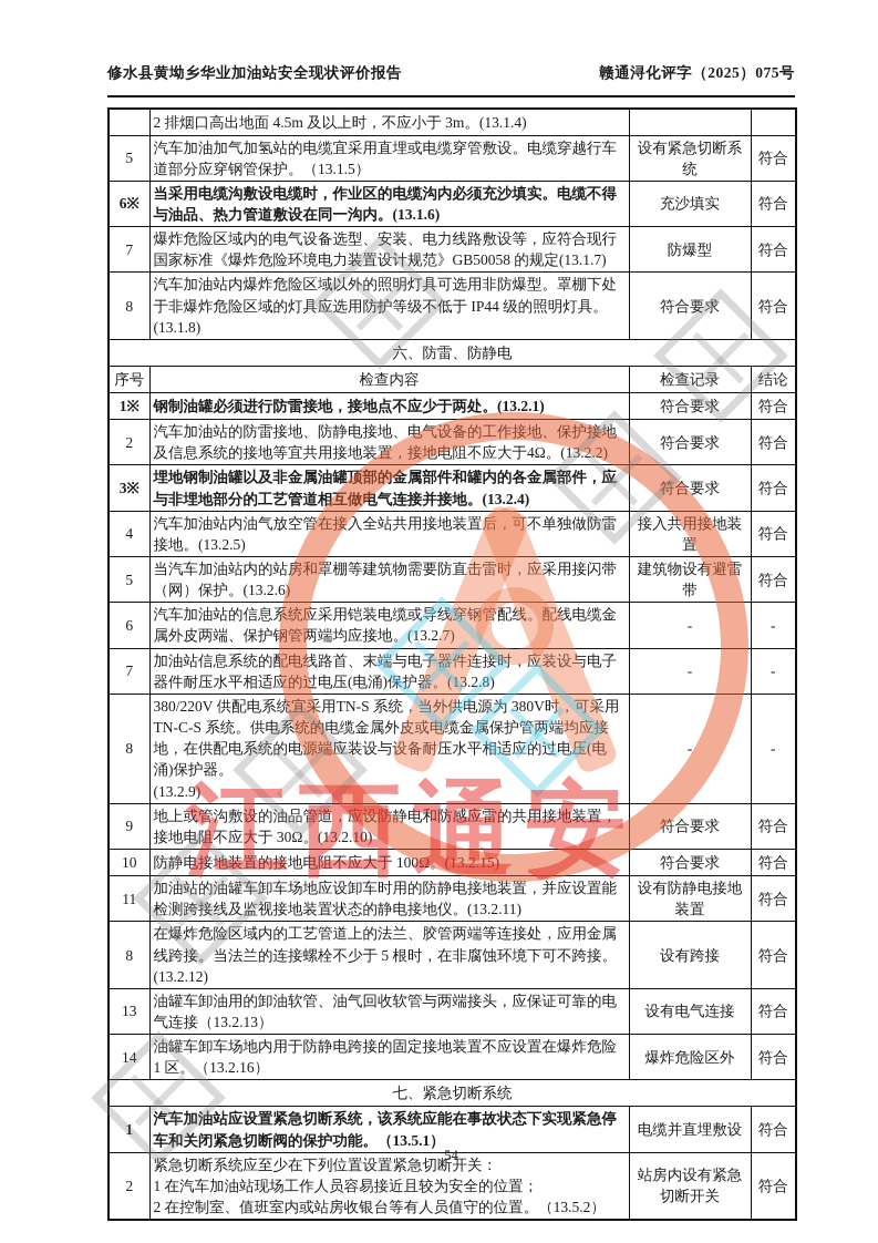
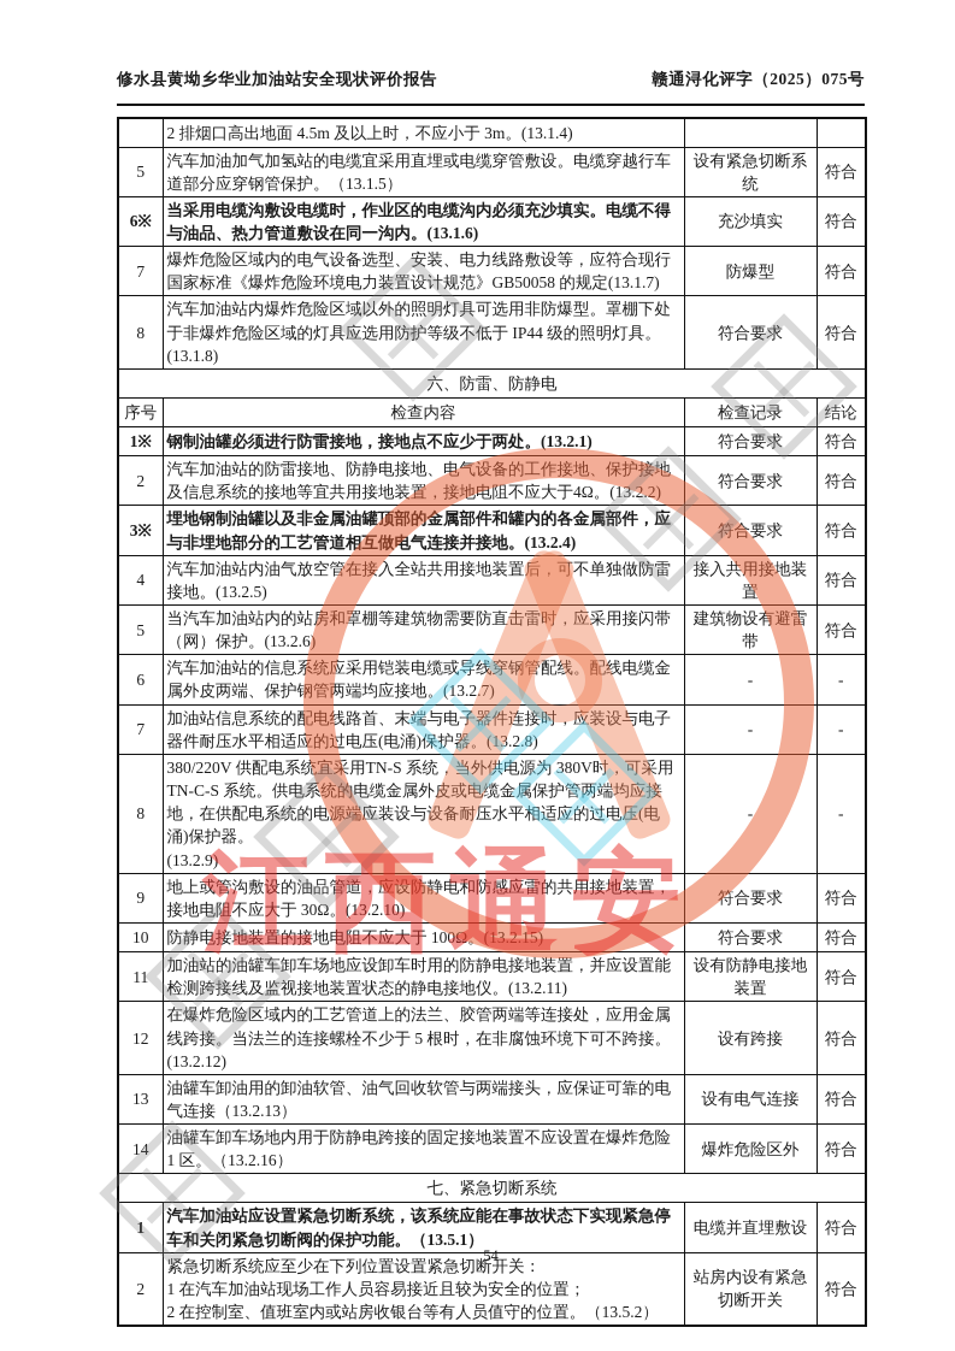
  修水县黄坳乡华业加油站安全现状评价报告
  赣通浔化评字（2025）075号
  	2 排烟口高出地面 4.5m 及以上时，不应小于 3m。(13.1.4)
  5	汽车加油加气加氢站的电缆宜采用直埋或电缆穿管敷设。电缆穿越行车道部分应穿钢管保护。（13.1.5）	设有紧急切断系统	符合
  6※	当采用电缆沟敷设电缆时，作业区的电缆沟内必须充沙填实。电缆不得与油品、热力管道敷设在同一沟内。(13.1.6)	充沙填实	符合
  7	爆炸危险区域内的电气设备选型、安装、电力线路敷设等，应符合现行国家标准《爆炸危险环境电力装置设计规范》GB50058 的规定(13.1.7)	防爆型	符合
  8	汽车加油站内爆炸危险区域以外的照明灯具可选用非防爆型。罩棚下处于非爆炸危险区域的灯具应选用防护等级不低于 IP44 级的照明灯具。(13.1.8)	符合要求	符合
  六、防雷、防静电
  序号	检查内容	检查记录	结论
  1※	钢制油罐必须进行防雷接地，接地点不应少于两处。(13.2.1)	符合要求	符合
  2	汽车加油站的防雷接地、防静电接地、电气设备的工作接地、保护接地及信息系统的接地等宜共用接地装置，接地电阻不应大于4Ω。(13.2.2)	符合要求	符合
  3※	埋地钢制油罐以及非金属油罐顶部的金属部件和罐内的各金属部件，应与非埋地部分的工艺管道相互做电气连接并接地。(13.2.4)	符合要求	符合
  4	汽车加油站内油气放空管在接入全站共用接地装置后，可不单独做防雷接地。(13.2.5)	接入共用接地装置	符合
  5	当汽车加油站内的站房和罩棚等建筑物需要防直击雷时，应采用接闪带（网）保护。(13.2.6)	建筑物设有避雷带	符合
  6	汽车加油站的信息系统应采用铠装电缆或导线穿钢管配线。配线电缆金属外皮两端、保护钢管两端均应接地。(13.2.7)	-	-
  7	加油站信息系统的配电线路首、末端与电子器件连接时，应装设与电子器件耐压水平相适应的过电压(电涌)保护器。(13.2.8)	-	-
  8	380/220V 供配电系统宜采用TN-S 系统，当外供电源为 380V时，可采用TN-C-S 系统。供电系统的电缆金属外皮或电缆金属保护管两端均应接地，在供配电系统的电源端应装设与设备耐压水平相适应的过电压(电涌)保护器。 (13.2.9)	-	-
  9	地上或管沟敷设的油品管道，应设防静电和防感应雷的共用接地装置，接地电阻不应大于 30Ω。(13.2.10)	符合要求	符合
  10	防静电接地装置的接地电阻不应大于 100Ω。(13.2.15)	符合要求	符合
  11	加油站的油罐车卸车场地应设卸车时用的防静电接地装置，并应设置能检测跨接线及监视接地装置状态的静电接地仪。(13.2.11)	设有防静电接地装置	符合
- 8	在爆炸危险区域内的工艺管道上的法兰、胶管两端等连接处，应用金属线跨接。当法兰的连接螺栓不少于 5 根时，在非腐蚀环境下可不跨接。(13.2.12)	设有跨接	符合
+ 12	在爆炸危险区域内的工艺管道上的法兰、胶管两端等连接处，应用金属线跨接。当法兰的连接螺栓不少于 5 根时，在非腐蚀环境下可不跨接。(13.2.12)	设有跨接	符合
  13	油罐车卸油用的卸油软管、油气回收软管与两端接头，应保证可靠的电气连接（13.2.13）	设有电气连接	符合
  14	油罐车卸车场地内用于防静电跨接的固定接地装置不应设置在爆炸危险 1 区。（13.2.16）	爆炸危险区外	符合
  七、紧急切断系统
  1	汽车加油站应设置紧急切断系统，该系统应能在事故状态下实现紧急停车和关闭紧急切断阀的保护功能。（13.5.1）	电缆并直埋敷设	符合
  2	紧急切断系统应至少在下列位置设置紧急切断开关： 1 在汽车加油站现场工作人员容易接近且较为安全的位置； 2 在控制室、值班室内或站房收银台等有人员值守的位置。（13.5.2）	站房内设有紧急切断开关	符合
  54
  江西通安
